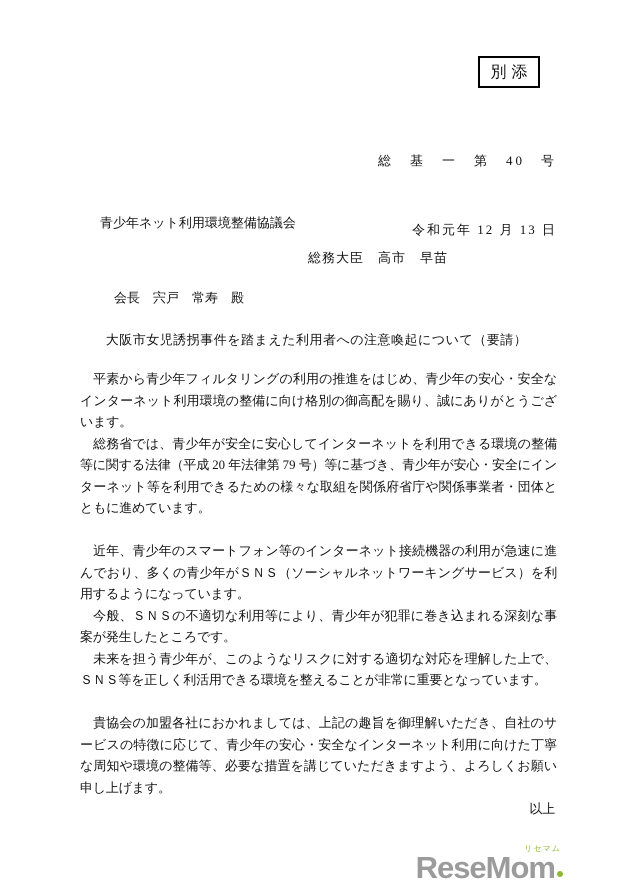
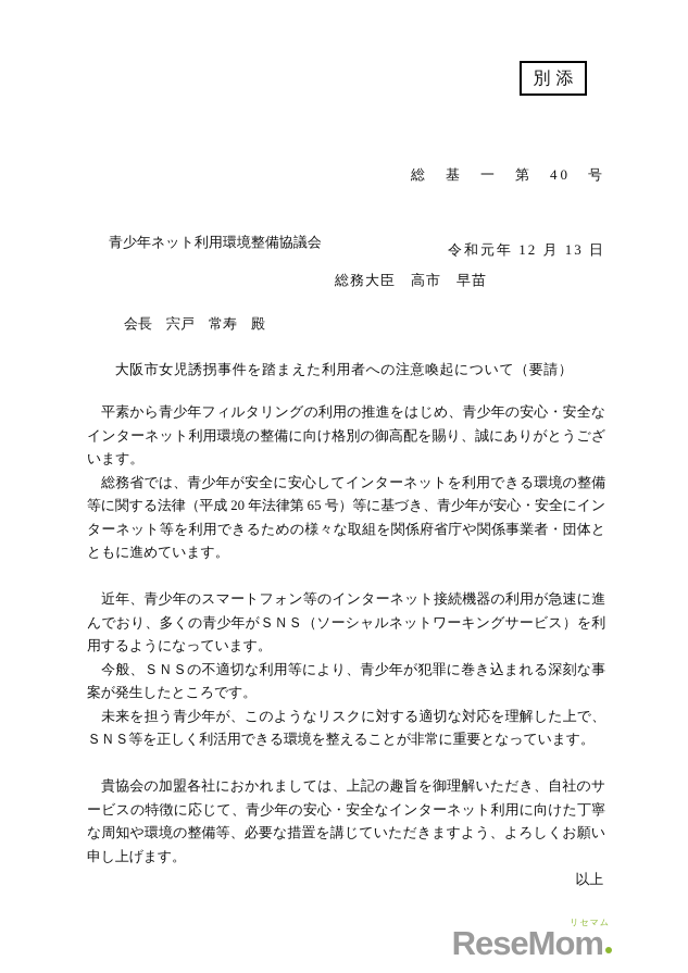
  別添
  総 基 一 第 40 号
  令和元年 12 月 13 日
  青少年ネット利用環境整備協議会
  会長 宍戸 常寿 殿
  総務大臣 高市 早苗
  大阪市女児誘拐事件を踏まえた利用者への注意喚起について（要請）
  平素から青少年フィルタリングの利用の推進をはじめ、青少年の安心・安全なインターネット利用環境の整備に向け格別の御高配を賜り、誠にありがとうございます。
- 総務省では、青少年が安全に安心してインターネットを利用できる環境の整備等に関する法律（平成 20 年法律第 79 号）等に基づき、青少年が安心・安全にインターネット等を利用できるための様々な取組を関係府省庁や関係事業者・団体とともに進めています。
+ 総務省では、青少年が安全に安心してインターネットを利用できる環境の整備等に関する法律（平成 20 年法律第 65 号）等に基づき、青少年が安心・安全にインターネット等を利用できるための様々な取組を関係府省庁や関係事業者・団体とともに進めています。
  近年、青少年のスマートフォン等のインターネット接続機器の利用が急速に進んでおり、多くの青少年がＳＮＳ（ソーシャルネットワーキングサービス）を利用するようになっています。
  今般、ＳＮＳの不適切な利用等により、青少年が犯罪に巻き込まれる深刻な事案が発生したところです。
  未来を担う青少年が、このようなリスクに対する適切な対応を理解した上で、ＳＮＳ等を正しく利活用できる環境を整えることが非常に重要となっています。
  貴協会の加盟各社におかれましては、上記の趣旨を御理解いただき、自社のサービスの特徴に応じて、青少年の安心・安全なインターネット利用に向けた丁寧な周知や環境の整備等、必要な措置を講じていただきますよう、よろしくお願い申し上げます。
  以上
  リセマム
  ReseMom
